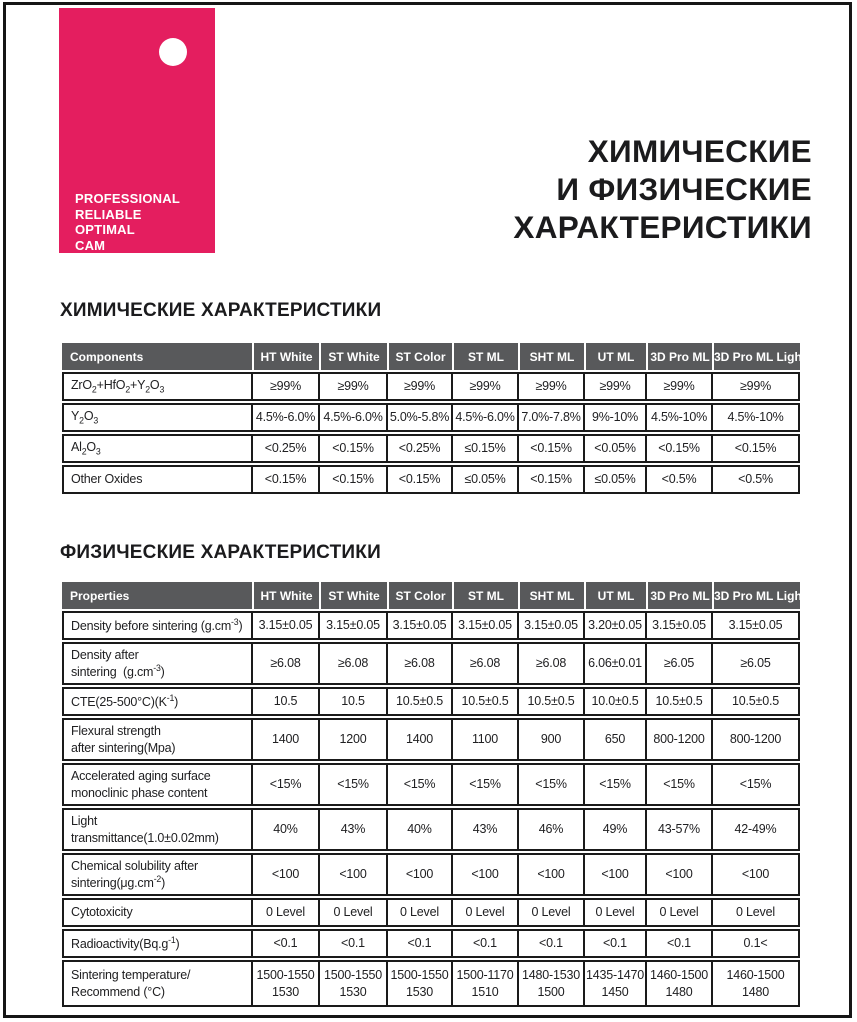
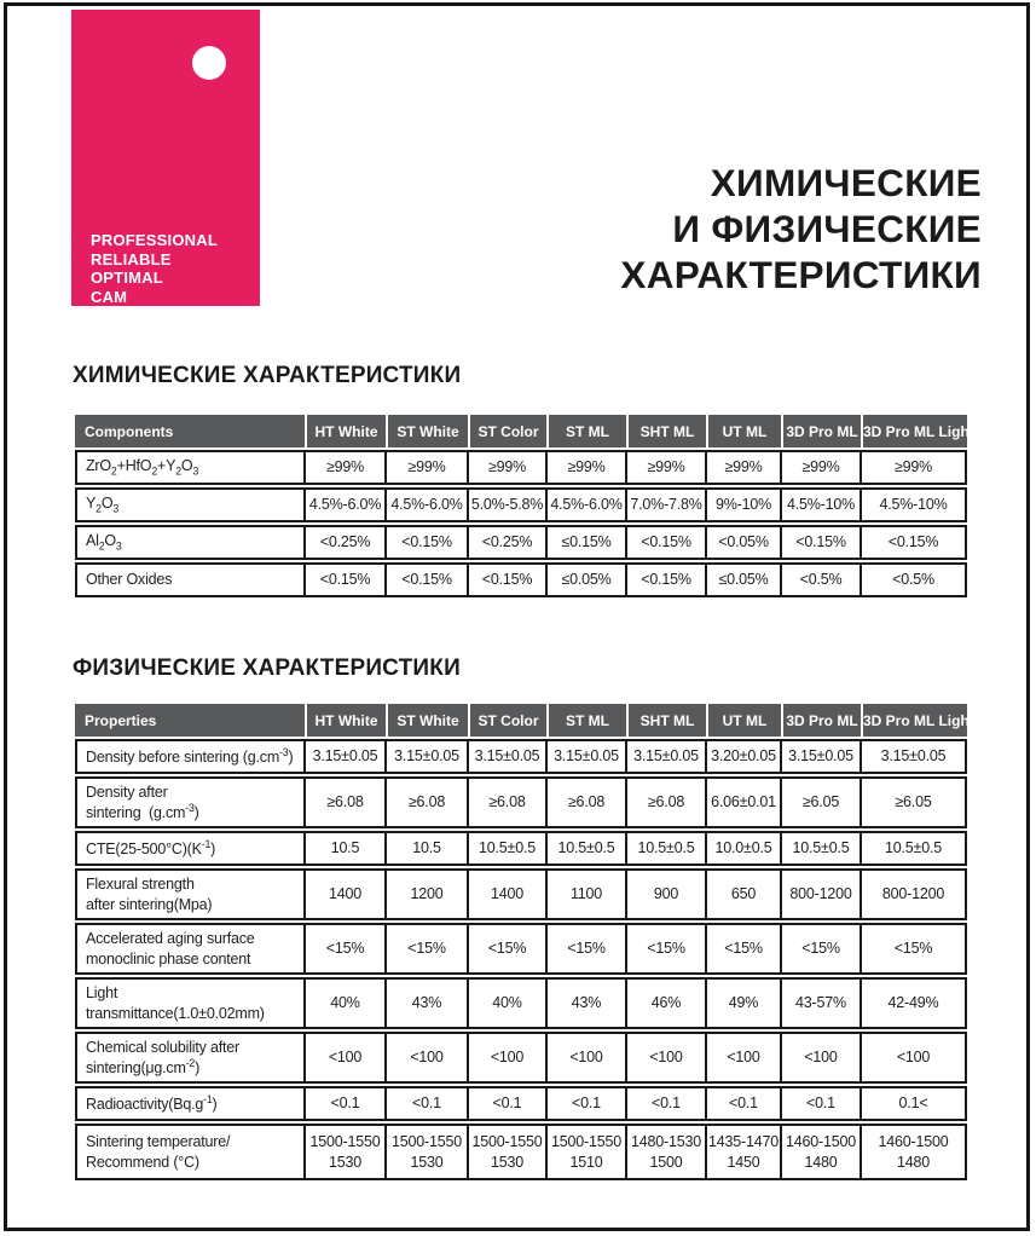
  PROFESSIONAL
  RELIABLE
  OPTIMAL
  CAM
  ХИМИЧЕСКИЕ
  И ФИЗИЧЕСКИЕ
  ХАРАКТЕРИСТИКИ
  ХИМИЧЕСКИЕ ХАРАКТЕРИСТИКИ
  Components	HT White	ST White	ST Color	ST ML	SHT ML	UT ML	3D Pro ML	3D Pro ML Ligh
  ZrO2+HfO2+Y2O3	≥99%	≥99%	≥99%	≥99%	≥99%	≥99%	≥99%	≥99%
  Y2O3	4.5%-6.0%	4.5%-6.0%	5.0%-5.8%	4.5%-6.0%	7.0%-7.8%	9%-10%	4.5%-10%	4.5%-10%
  Al2O3	<0.25%	<0.15%	<0.25%	≤0.15%	<0.15%	<0.05%	<0.15%	<0.15%
  Other Oxides	<0.15%	<0.15%	<0.15%	≤0.05%	<0.15%	≤0.05%	<0.5%	<0.5%
  ФИЗИЧЕСКИЕ ХАРАКТЕРИСТИКИ
  Properties	HT White	ST White	ST Color	ST ML	SHT ML	UT ML	3D Pro ML	3D Pro ML Ligh
  Density before sintering (g.cm-3)	3.15±0.05	3.15±0.05	3.15±0.05	3.15±0.05	3.15±0.05	3.20±0.05	3.15±0.05	3.15±0.05
  Density aftersintering (g.cm-3)	≥6.08	≥6.08	≥6.08	≥6.08	≥6.08	6.06±0.01	≥6.05	≥6.05
  CTE(25-500°C)(K-1)	10.5	10.5	10.5±0.5	10.5±0.5	10.5±0.5	10.0±0.5	10.5±0.5	10.5±0.5
  Flexural strengthafter sintering(Mpa)	1400	1200	1400	1100	900	650	800-1200	800-1200
  Accelerated aging surfacemonoclinic phase content	<15%	<15%	<15%	<15%	<15%	<15%	<15%	<15%
  Lighttransmittance(1.0±0.02mm)	40%	43%	40%	43%	46%	49%	43-57%	42-49%
  Chemical solubility aftersintering(μg.cm-2)	<100	<100	<100	<100	<100	<100	<100	<100
- Cytotoxicity	0 Level	0 Level	0 Level	0 Level	0 Level	0 Level	0 Level	0 Level
  Radioactivity(Bq.g-1)	<0.1	<0.1	<0.1	<0.1	<0.1	<0.1	<0.1	0.1<
- Sintering temperature/Recommend (°C)	1500-1550 1530	1500-1550 1530	1500-1550 1530	1500-1170 1510	1480-1530 1500	1435-1470 1450	1460-1500 1480	1460-1500 1480
+ Sintering temperature/Recommend (°C)	1500-1550 1530	1500-1550 1530	1500-1550 1530	1500-1550 1510	1480-1530 1500	1435-1470 1450	1460-1500 1480	1460-1500 1480
